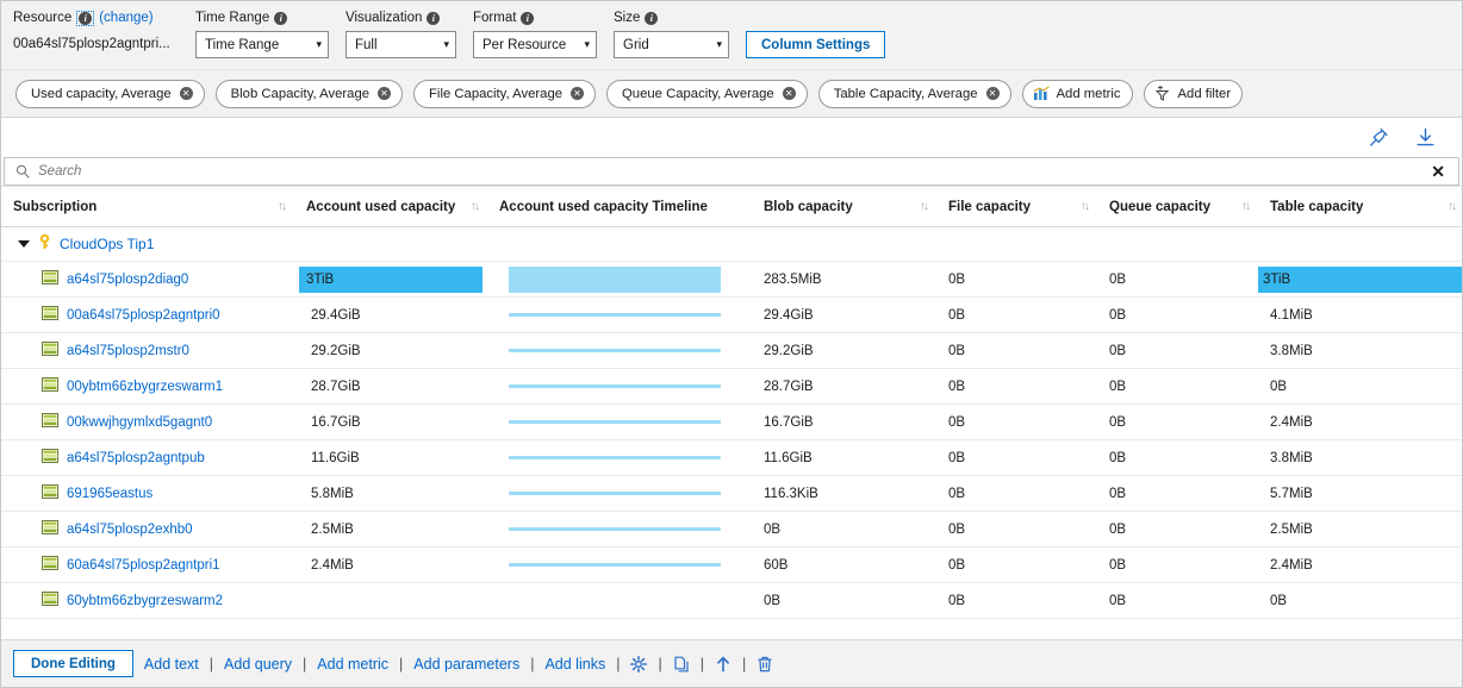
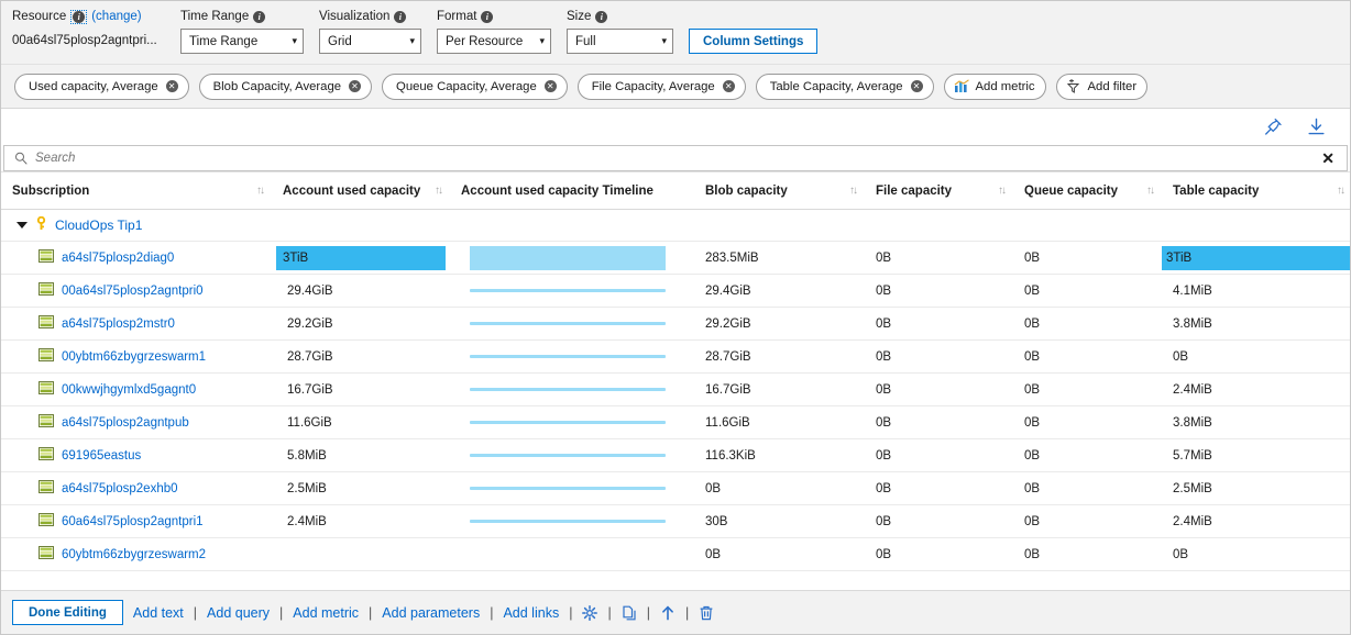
  Resource
  i
  (change)
  00a64sl75plosp2agntpri...
  Time Range
  i
  Time Range
  ▾
  Visualization
  i
- Full
+ Grid
  ▾
  Format
  i
  Per Resource
  ▾
  Size
  i
- Grid
+ Full
  ▾
  Column Settings
  Used capacity, Average
  ✕
  Blob Capacity, Average
  ✕
- File Capacity, Average
+ Queue Capacity, Average
  ✕
- Queue Capacity, Average
+ File Capacity, Average
  ✕
  Table Capacity, Average
  ✕
  Add metric
  Add filter
  Search
  ✕
  Subscription ↑↓	Account used capacity ↑↓	Account used capacity Timeline	Blob capacity ↑↓	File capacity ↑↓	Queue capacity ↑↓	Table capacity ↑↓
  CloudOps Tip1
  a64sl75plosp2diag0	3TiB		283.5MiB	0B	0B	3TiB
  00a64sl75plosp2agntpri0	29.4GiB		29.4GiB	0B	0B	4.1MiB
  a64sl75plosp2mstr0	29.2GiB		29.2GiB	0B	0B	3.8MiB
  00ybtm66zbygrzeswarm1	28.7GiB		28.7GiB	0B	0B	0B
  00kwwjhgymlxd5gagnt0	16.7GiB		16.7GiB	0B	0B	2.4MiB
  a64sl75plosp2agntpub	11.6GiB		11.6GiB	0B	0B	3.8MiB
  691965eastus	5.8MiB		116.3KiB	0B	0B	5.7MiB
  a64sl75plosp2exhb0	2.5MiB		0B	0B	0B	2.5MiB
- 60a64sl75plosp2agntpri1	2.4MiB		60B	0B	0B	2.4MiB
+ 60a64sl75plosp2agntpri1	2.4MiB		30B	0B	0B	2.4MiB
  60ybtm66zbygrzeswarm2			0B	0B	0B	0B
  Done Editing
  Add text
  |
  Add query
  |
  Add metric
  |
  Add parameters
  |
  Add links
  |
  |
  |
  |
